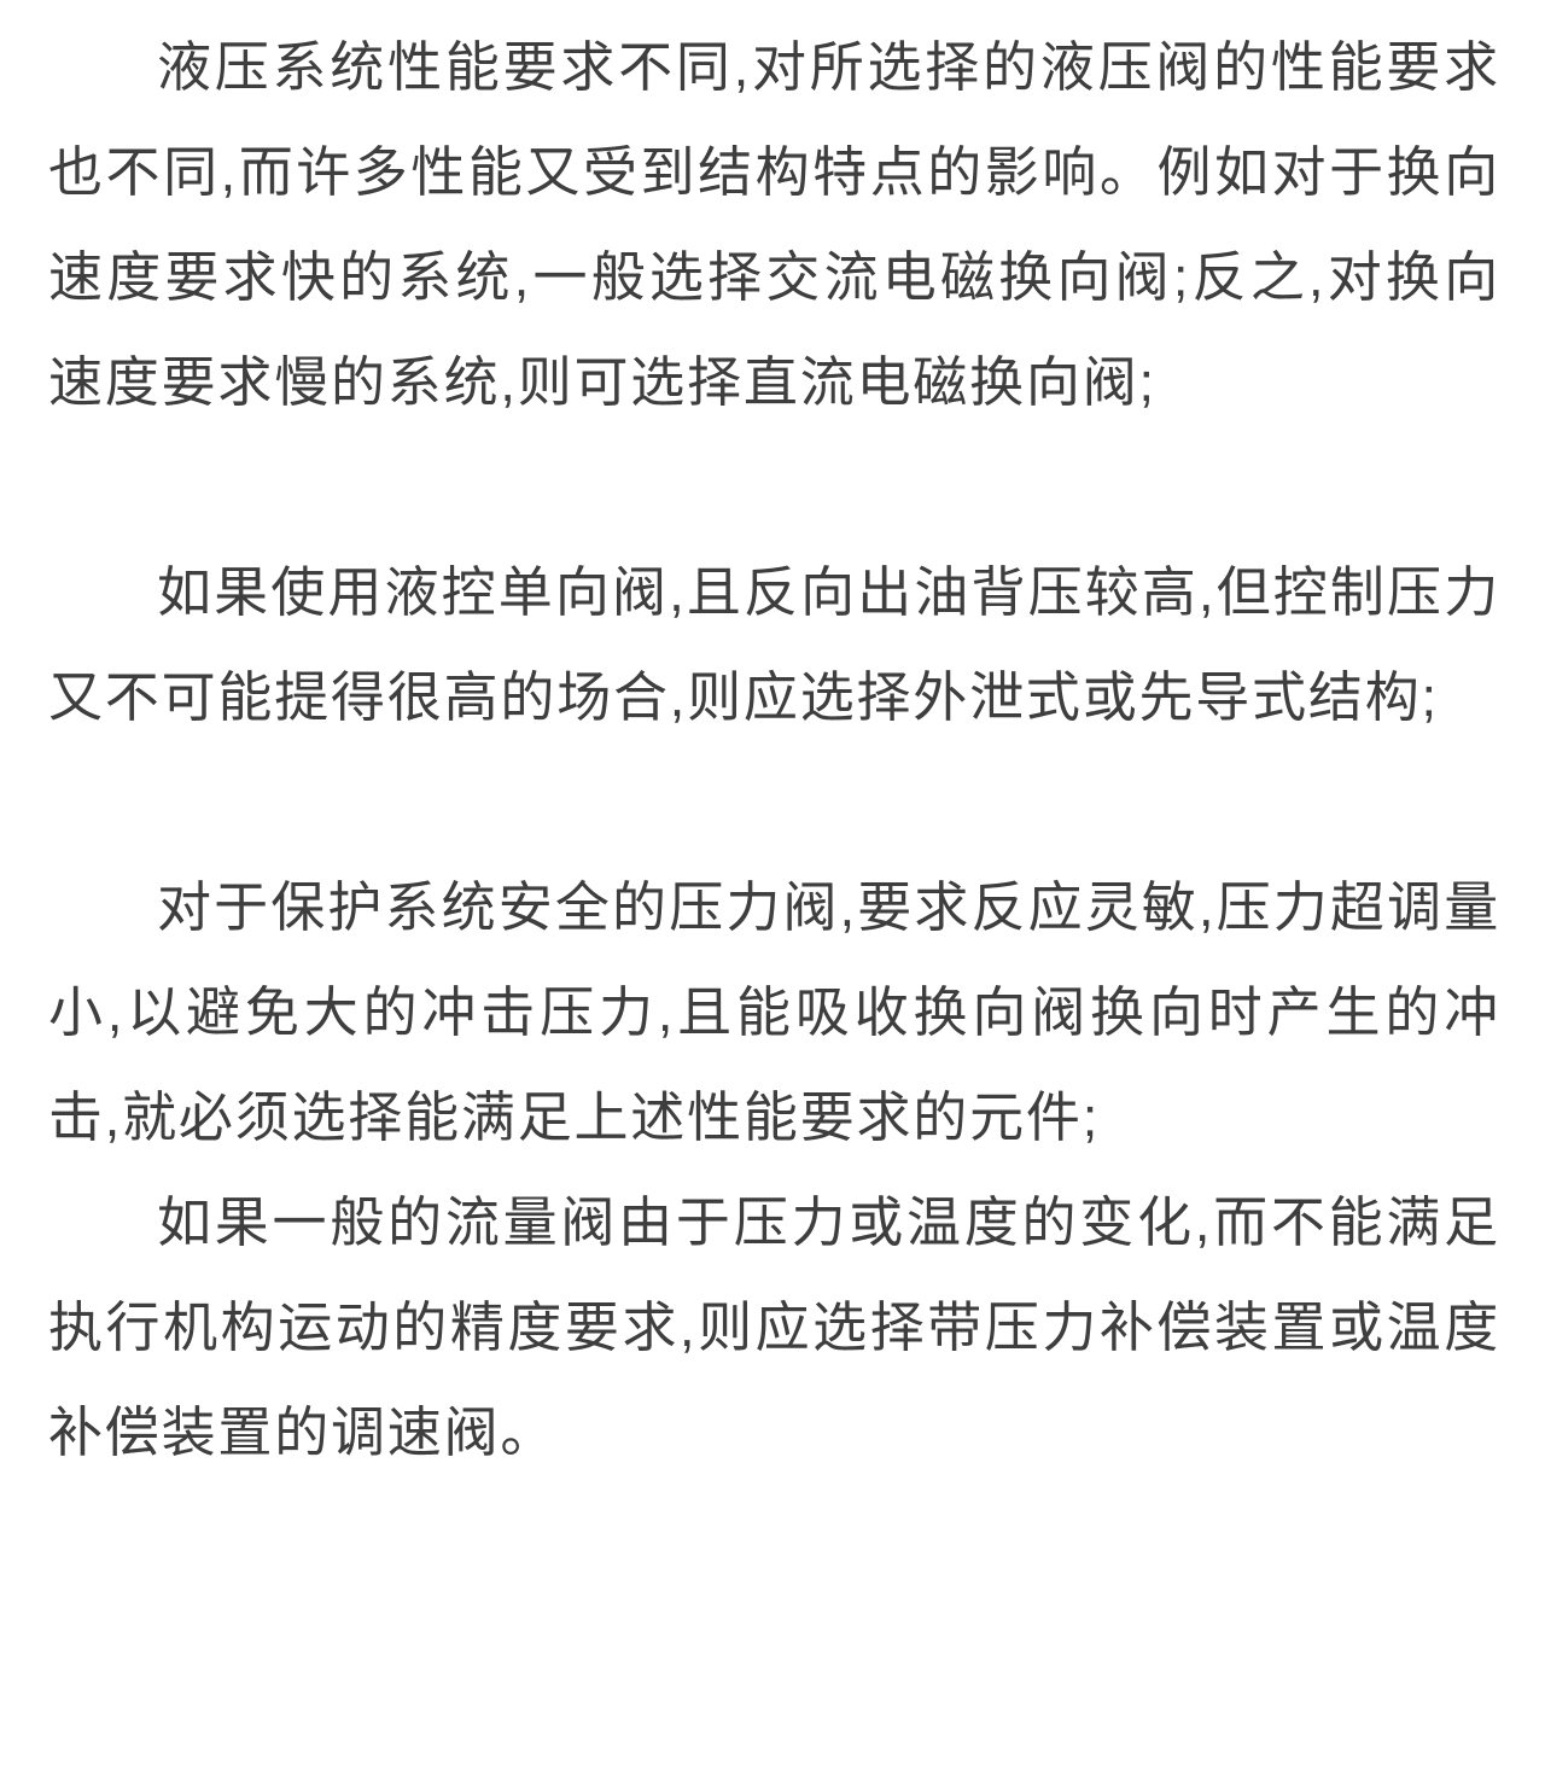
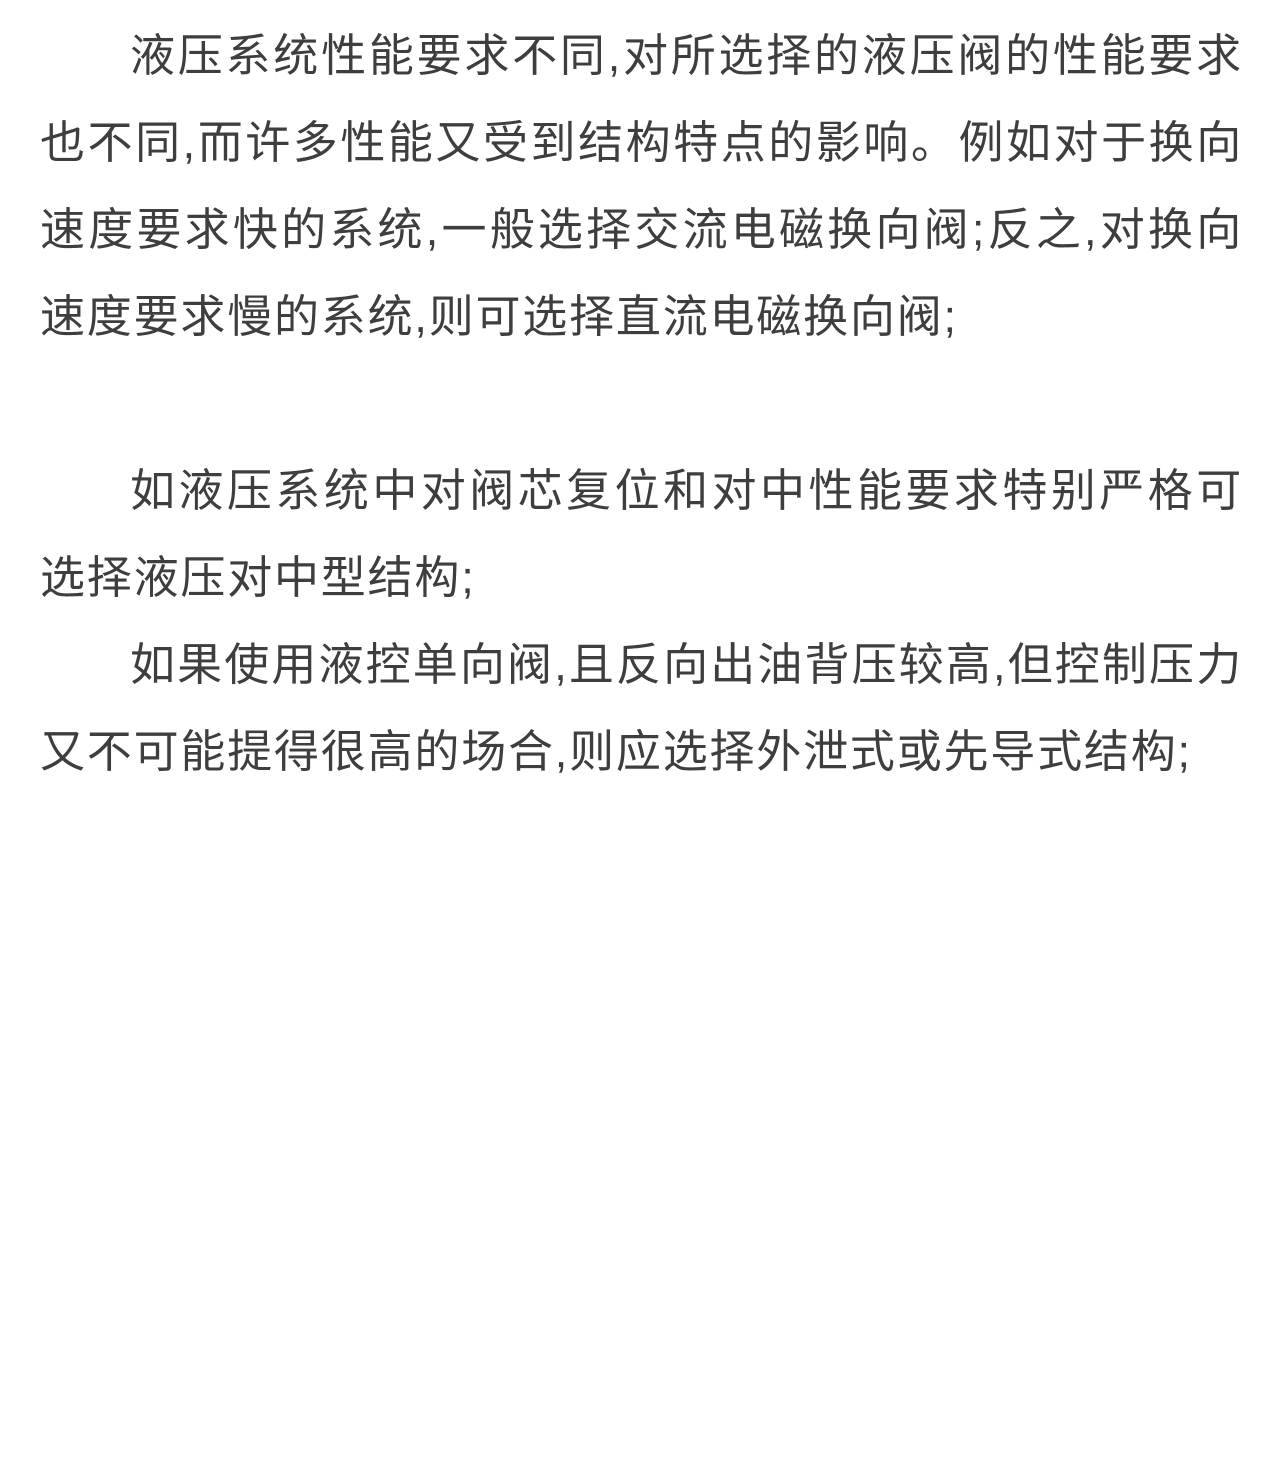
  液压系统性能要求不同,对所选择的液压阀的性能要求也不同,而许多性能又受到结构特点的影响。例如对于换向速度要求快的系统,一般选择交流电磁换向阀;反之,对换向速度要求慢的系统,则可选择直流电磁换向阀;
+ 如液压系统中对阀芯复位和对中性能要求特别严格可选择液压对中型结构;
  如果使用液控单向阀,且反向出油背压较高,但控制压力又不可能提得很高的场合,则应选择外泄式或先导式结构;
- 对于保护系统安全的压力阀,要求反应灵敏,压力超调量小,以避免大的冲击压力,且能吸收换向阀换向时产生的冲击,就必须选择能满足上述性能要求的元件;
- 如果一般的流量阀由于压力或温度的变化,而不能满足执行机构运动的精度要求,则应选择带压力补偿装置或温度补偿装置的调速阀。
